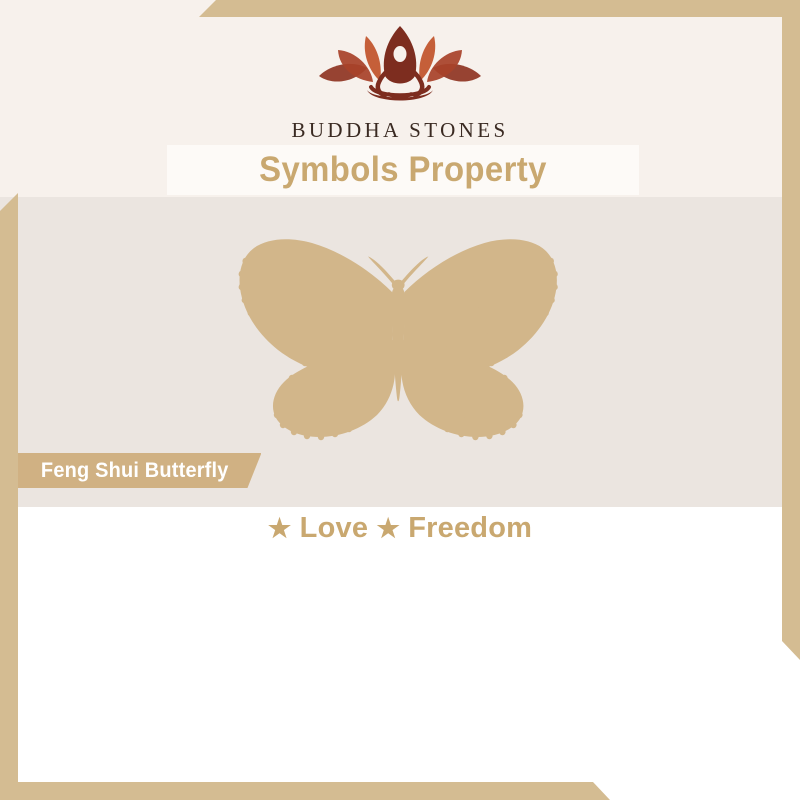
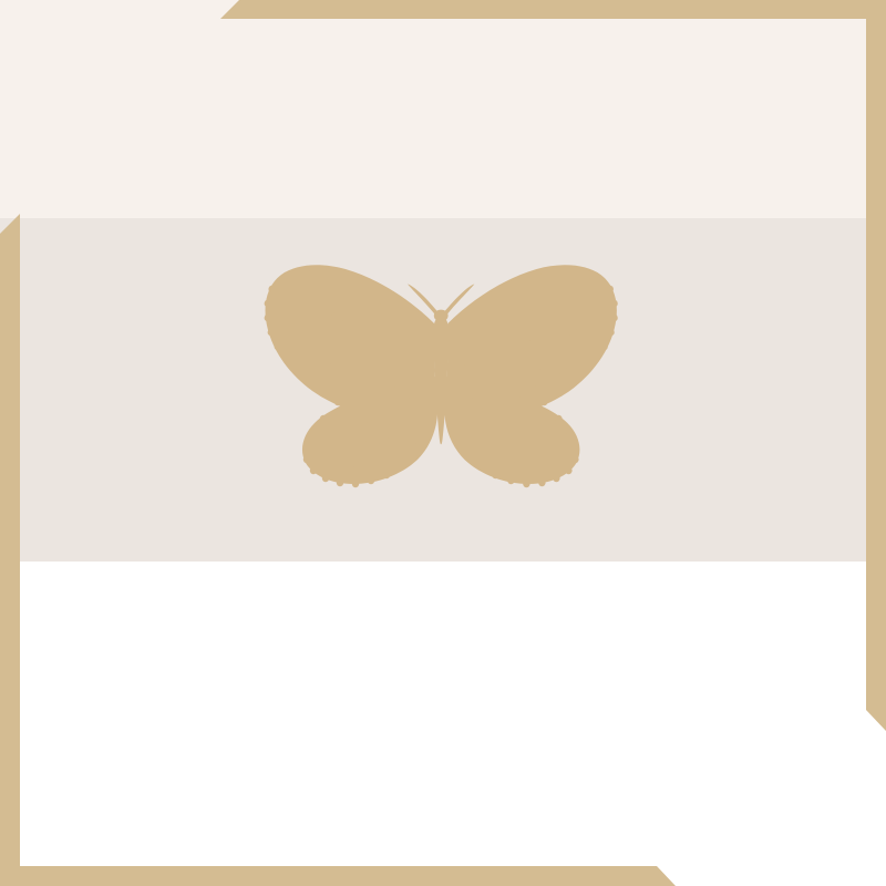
- BUDDHA STONES
- Symbols Property
- Feng Shui Butterfly
- ★ Love ★ Freedom
